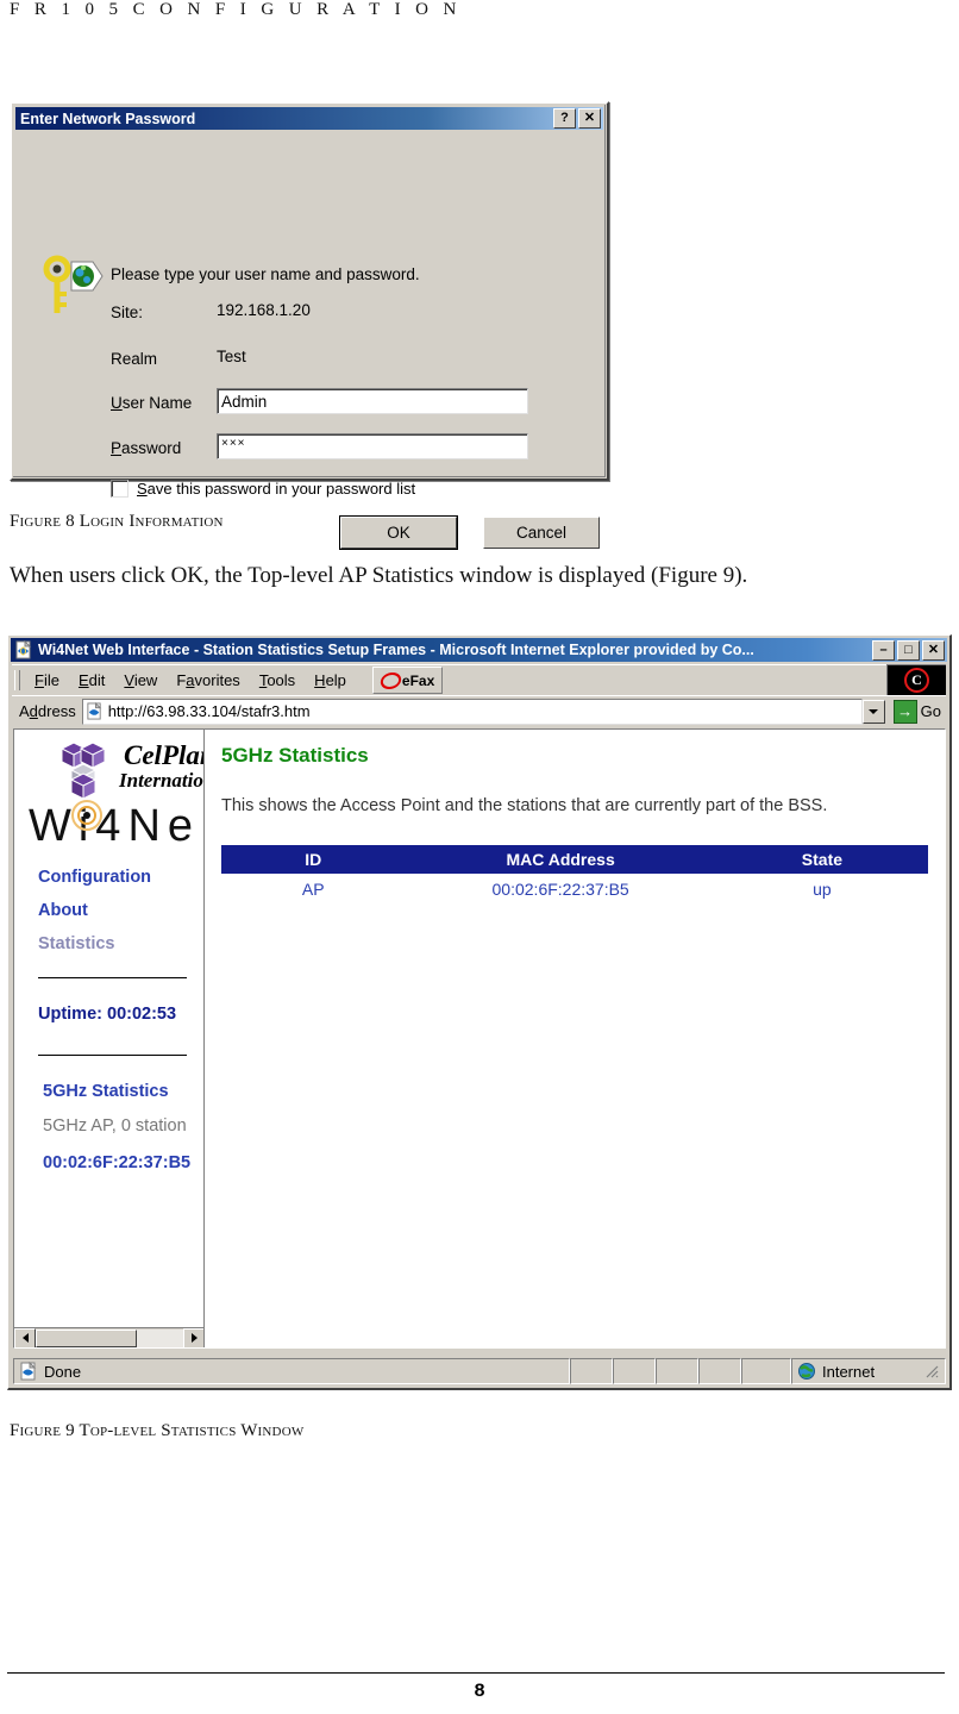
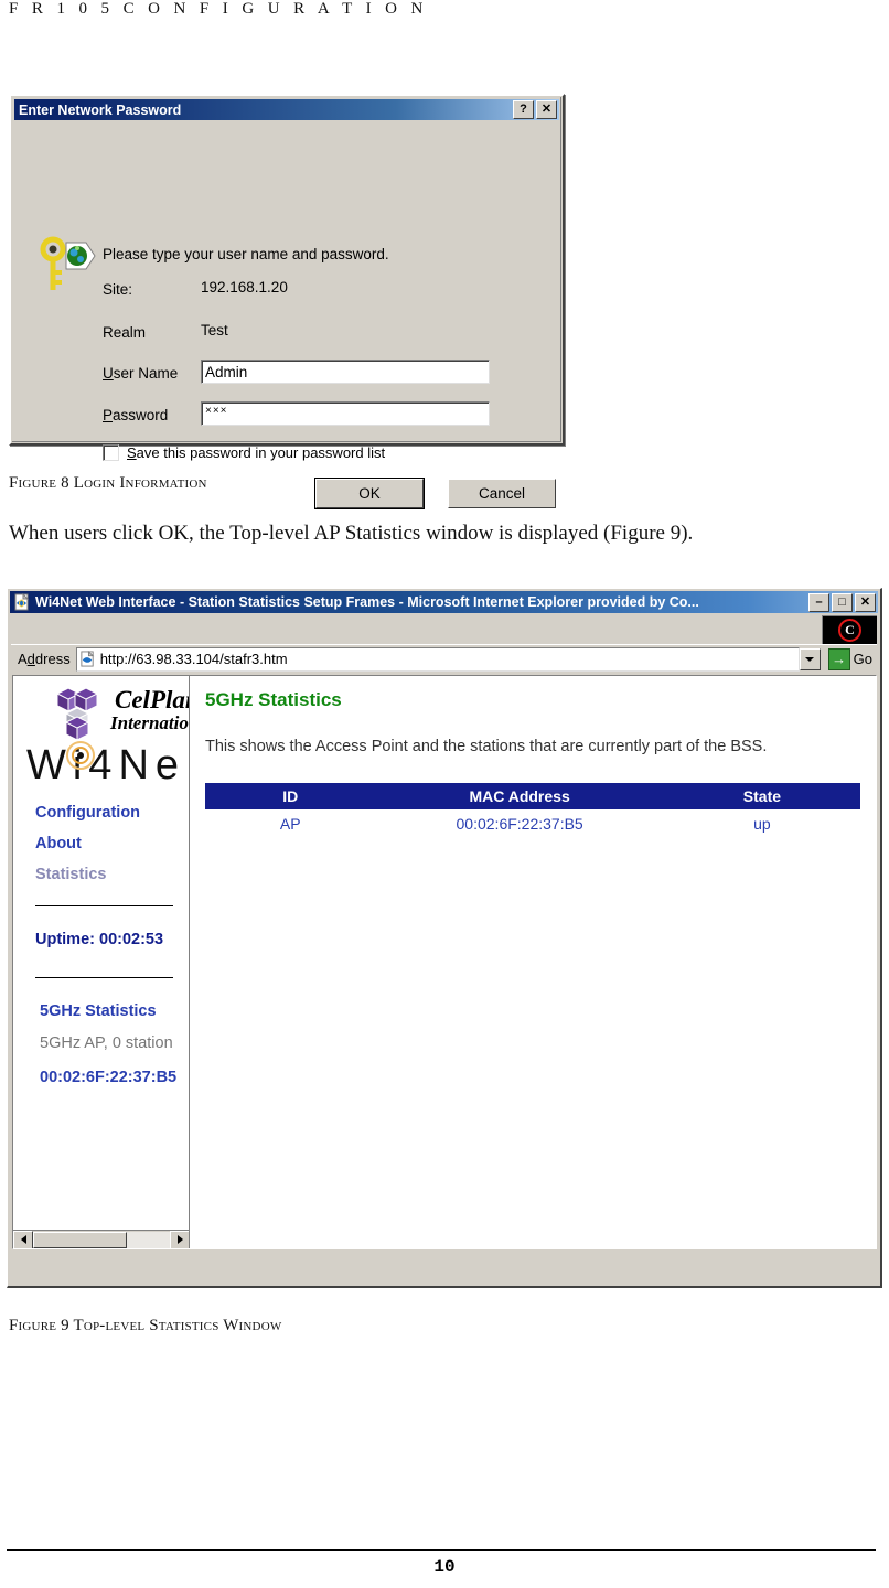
  F R 1 0 5 C O N F I G U R A T I O N
  Enter Network Password
  ?
  ✕
  Please type your user name and password.
  Site:
  192.168.1.20
  Realm
  Test
  User Name
  Admin
  Password
  ×××
  Save this password in your password list
  OK
  Cancel
  Figure 8 Login Information
  When users click OK, the Top-level AP Statistics window is displayed (Figure 9).
  Wi4Net Web Interface - Station Statistics Setup Frames - Microsoft Internet Explorer provided by Co...
  –
  □
  ✕
- File
- Edit
- View
- Favorites
- Tools
- Help
- eFax
  C
  Address
  http://63.98.33.104/stafr3.htm
  →
  Go
  CelPla
  Internatio
  Wi4Ne
  Configuration
  About
  Statistics
  Uptime: 00:02:53
  5GHz Statistics
  5GHz AP, 0 station
  00:02:6F:22:37:B5
  5GHz Statistics
  This shows the Access Point and the stations that are currently part of the BSS.
  ID	MAC Address	State
  AP	00:02:6F:22:37:B5	up
- Done
- Internet
  Figure 9 Top-level Statistics Window
- 8
+ 10
